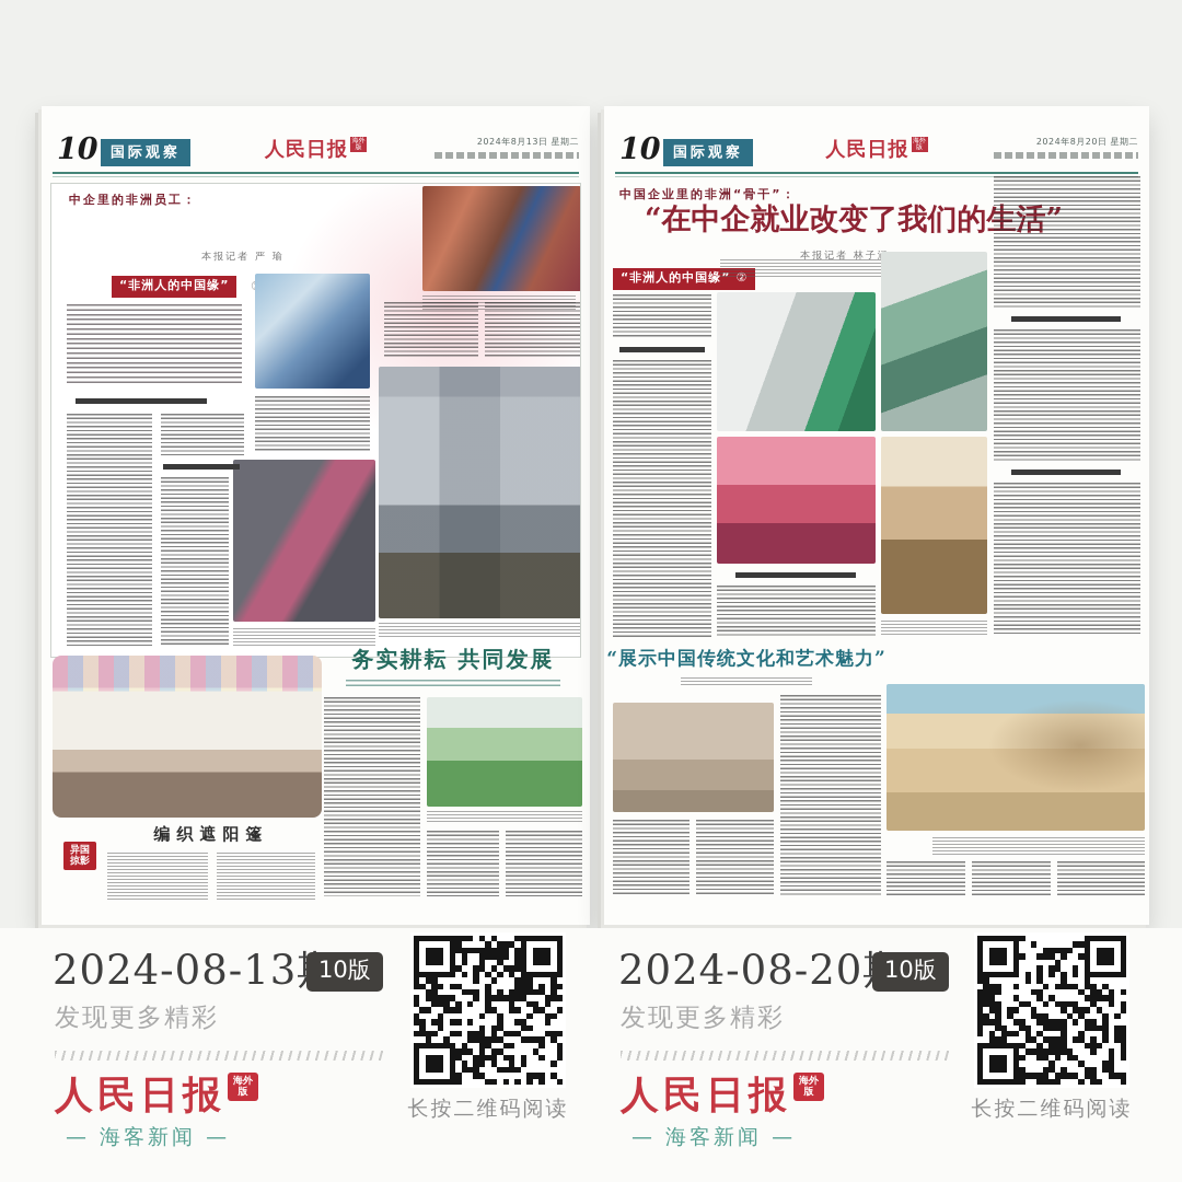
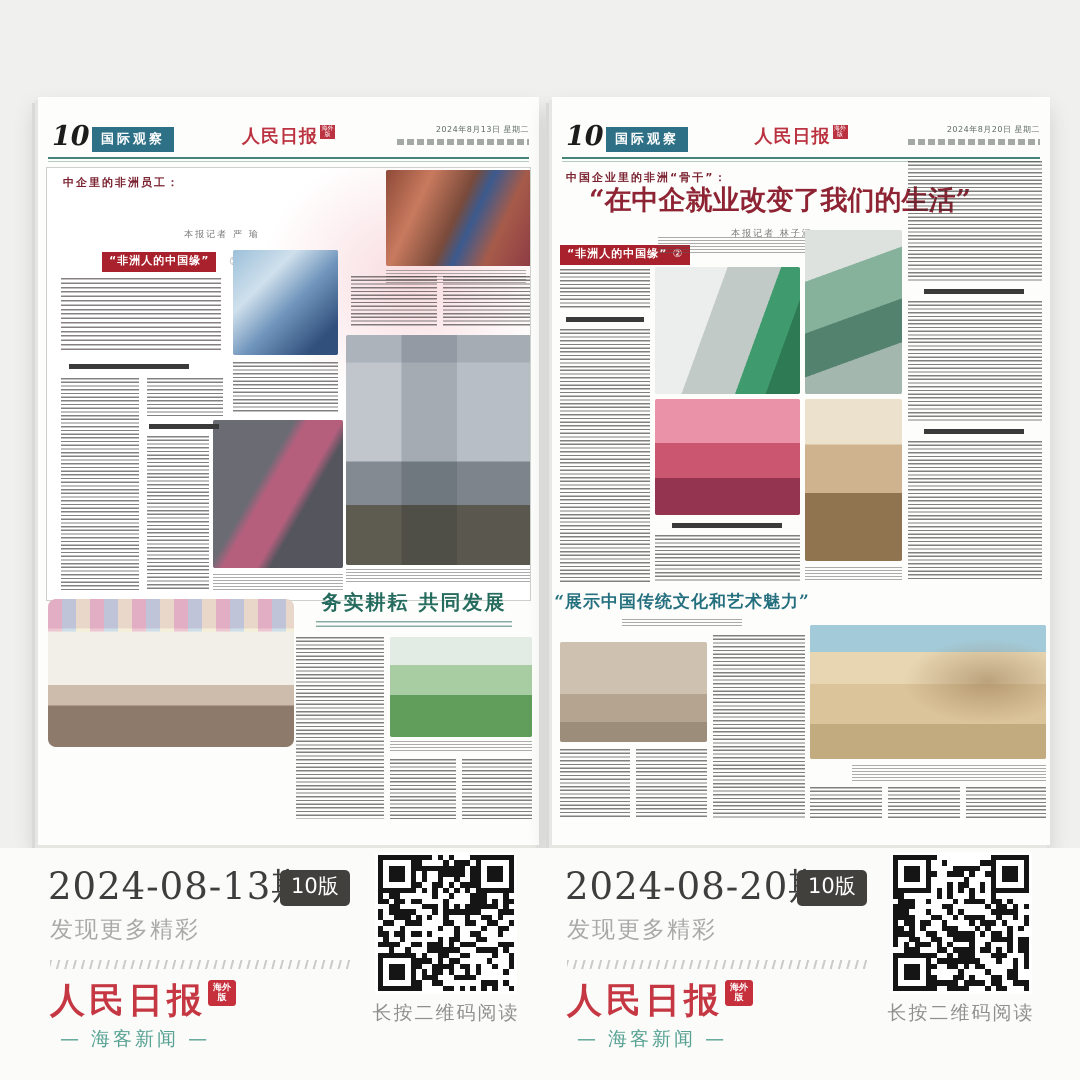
  10
  国际观察
  2024年8月13日 星期二
  中企里的非洲员工：
  本报记者 严 瑜
  “非洲人的中国缘”
- 异国
- 掠影
- 编织遮阳篷
  务实耕耘 共同发展
  10
  国际观察
  2024年8月20日 星期二
  中国企业里的非洲“骨干”：
  “在中企就业改变了我们的
  本报记者 林子
  “非洲人的中国缘” ②
  “展示中国传统文化和艺术魅力”
  2024-08-13
  10版
  发现更多精彩
  人民日报
  海外版
  — 海客新闻 —
  长按二维码阅读
  2024-08-20
  10版
  发现更多精彩
  人民日报
  海外版
  — 海客新闻 —
  长按二维码阅读
